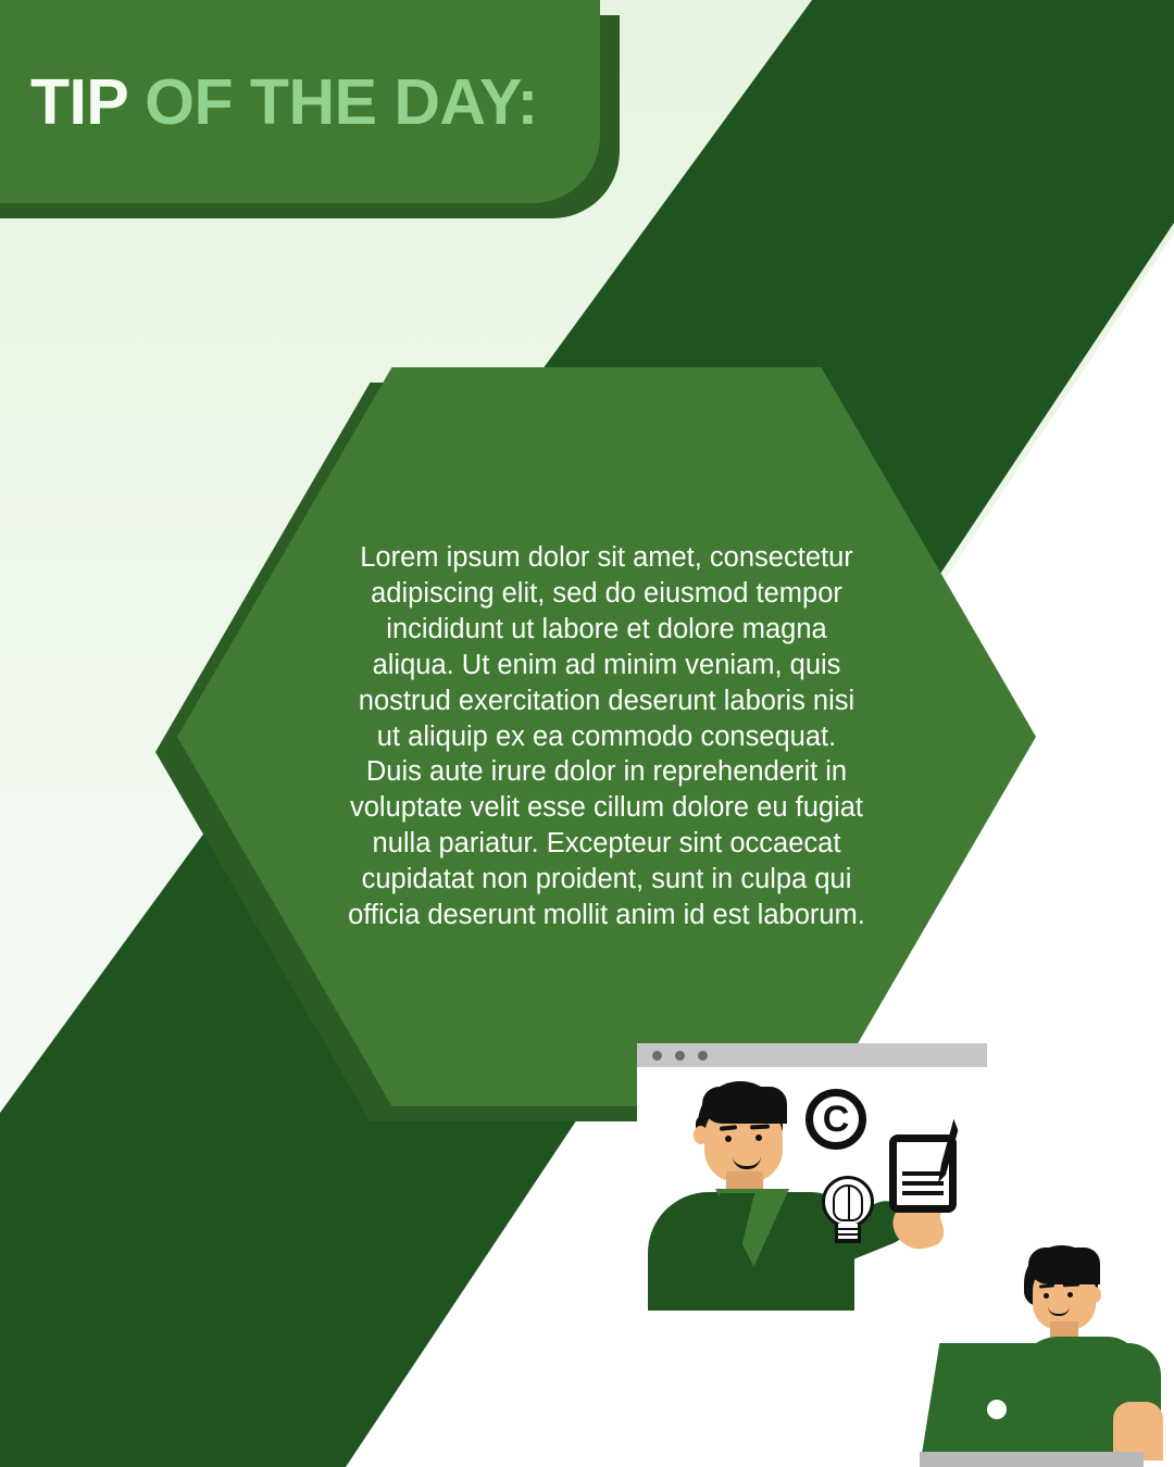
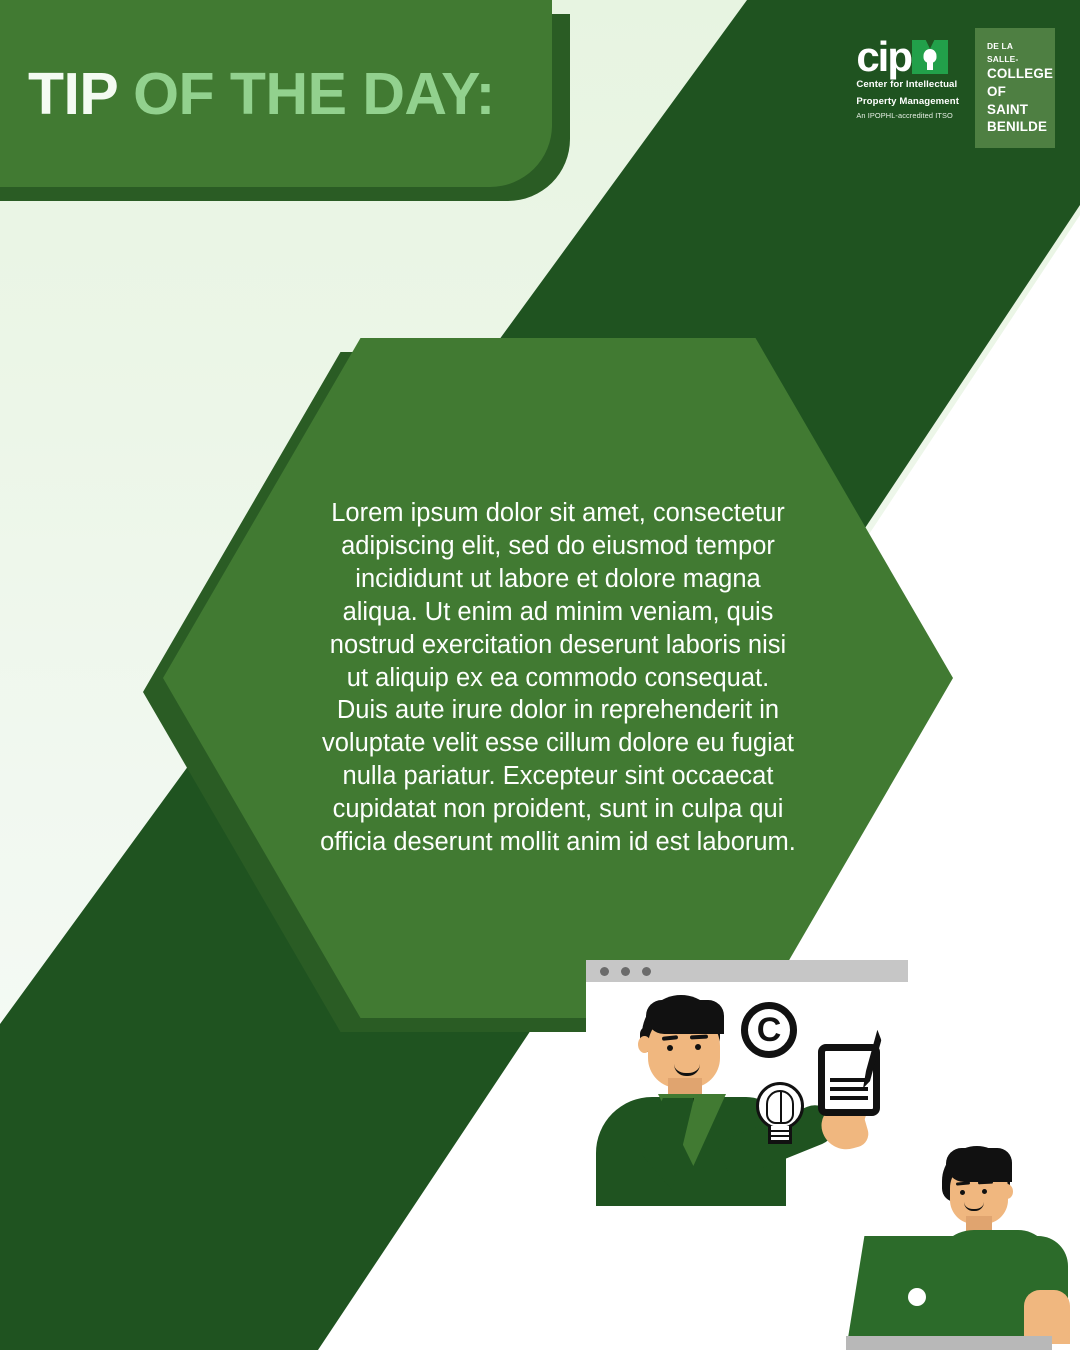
  TIP OF THE DAY:
+ cip
+ Center for Intellectual
+ Property Management
+ An IPOPHL-accredited ITSO
+ DE LA SALLE-
+ COLLEGE
+ OF SAINT
+ BENILDE
  Lorem ipsum dolor sit amet, consectetur adipiscing elit, sed do eiusmod tempor incididunt ut labore et dolore magna aliqua. Ut enim ad minim veniam, quis nostrud exercitation deserunt laboris nisi ut aliquip ex ea commodo consequat. Duis aute irure dolor in reprehenderit in voluptate velit esse cillum dolore eu fugiat nulla pariatur. Excepteur sint occaecat cupidatat non proident, sunt in culpa qui officia deserunt mollit anim id est laborum.
  C
